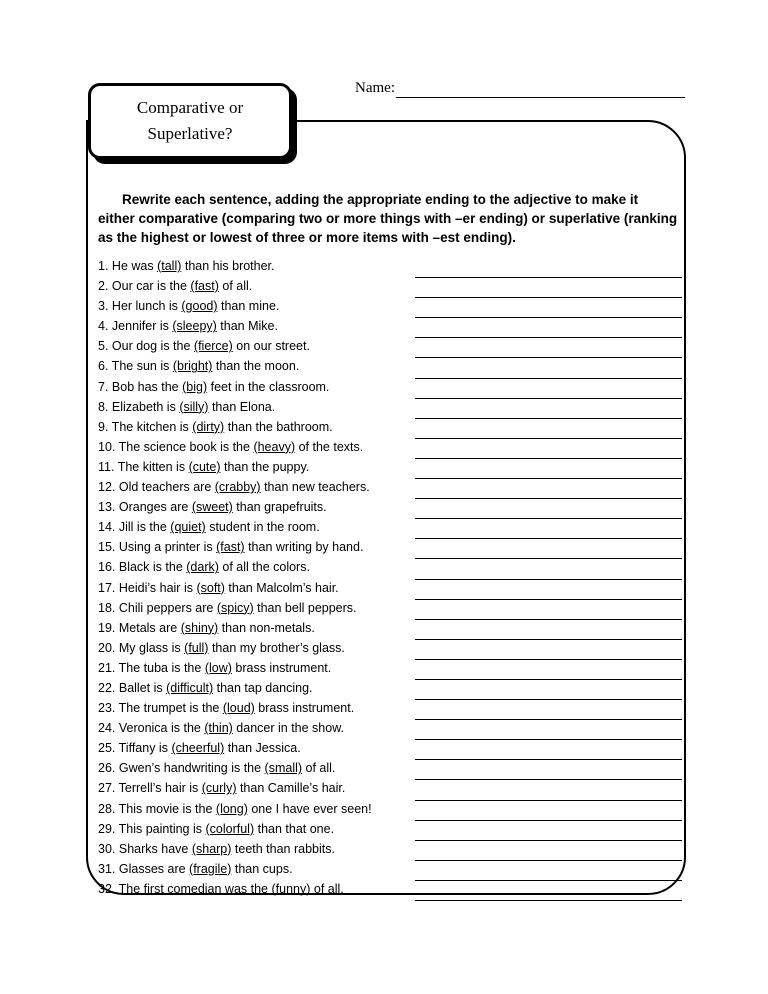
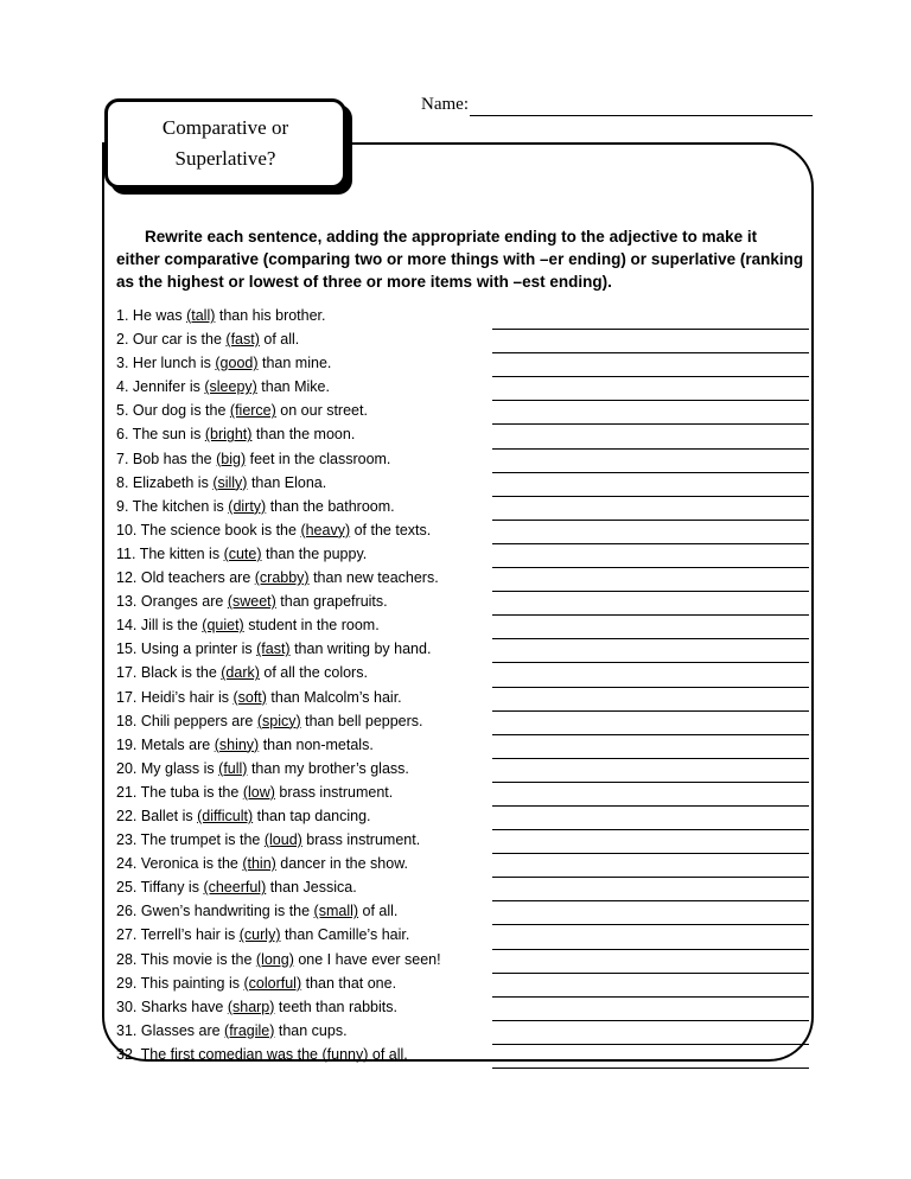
  Name:
  Comparative or
  Superlative?
  Rewrite each sentence, adding the appropriate ending to the adjective to make it either comparative (comparing two or more things with –er ending) or superlative (ranking as the highest or lowest of three or more items with –est ending).
  1. He was (tall) than his brother.
  2. Our car is the (fast) of all.
  3. Her lunch is (good) than mine.
  4. Jennifer is (sleepy) than Mike.
  5. Our dog is the (fierce) on our street.
  6. The sun is (bright) than the moon.
  7. Bob has the (big) feet in the classroom.
  8. Elizabeth is (silly) than Elona.
  9. The kitchen is (dirty) than the bathroom.
  10. The science book is the (heavy) of the texts.
  11. The kitten is (cute) than the puppy.
  12. Old teachers are (crabby) than new teachers.
  13. Oranges are (sweet) than grapefruits.
  14. Jill is the (quiet) student in the room.
  15. Using a printer is (fast) than writing by hand.
- 16. Black is the (dark) of all the colors.
+ 17. Black is the (dark) of all the colors.
  17. Heidi’s hair is (soft) than Malcolm’s hair.
  18. Chili peppers are (spicy) than bell peppers.
  19. Metals are (shiny) than non-metals.
  20. My glass is (full) than my brother’s glass.
  21. The tuba is the (low) brass instrument.
  22. Ballet is (difficult) than tap dancing.
  23. The trumpet is the (loud) brass instrument.
  24. Veronica is the (thin) dancer in the show.
  25. Tiffany is (cheerful) than Jessica.
  26. Gwen’s handwriting is the (small) of all.
  27. Terrell’s hair is (curly) than Camille’s hair.
  28. This movie is the (long) one I have ever seen!
  29. This painting is (colorful) than that one.
  30. Sharks have (sharp) teeth than rabbits.
  31. Glasses are (fragile) than cups.
  32. The first comedian was the (funny) of all.
